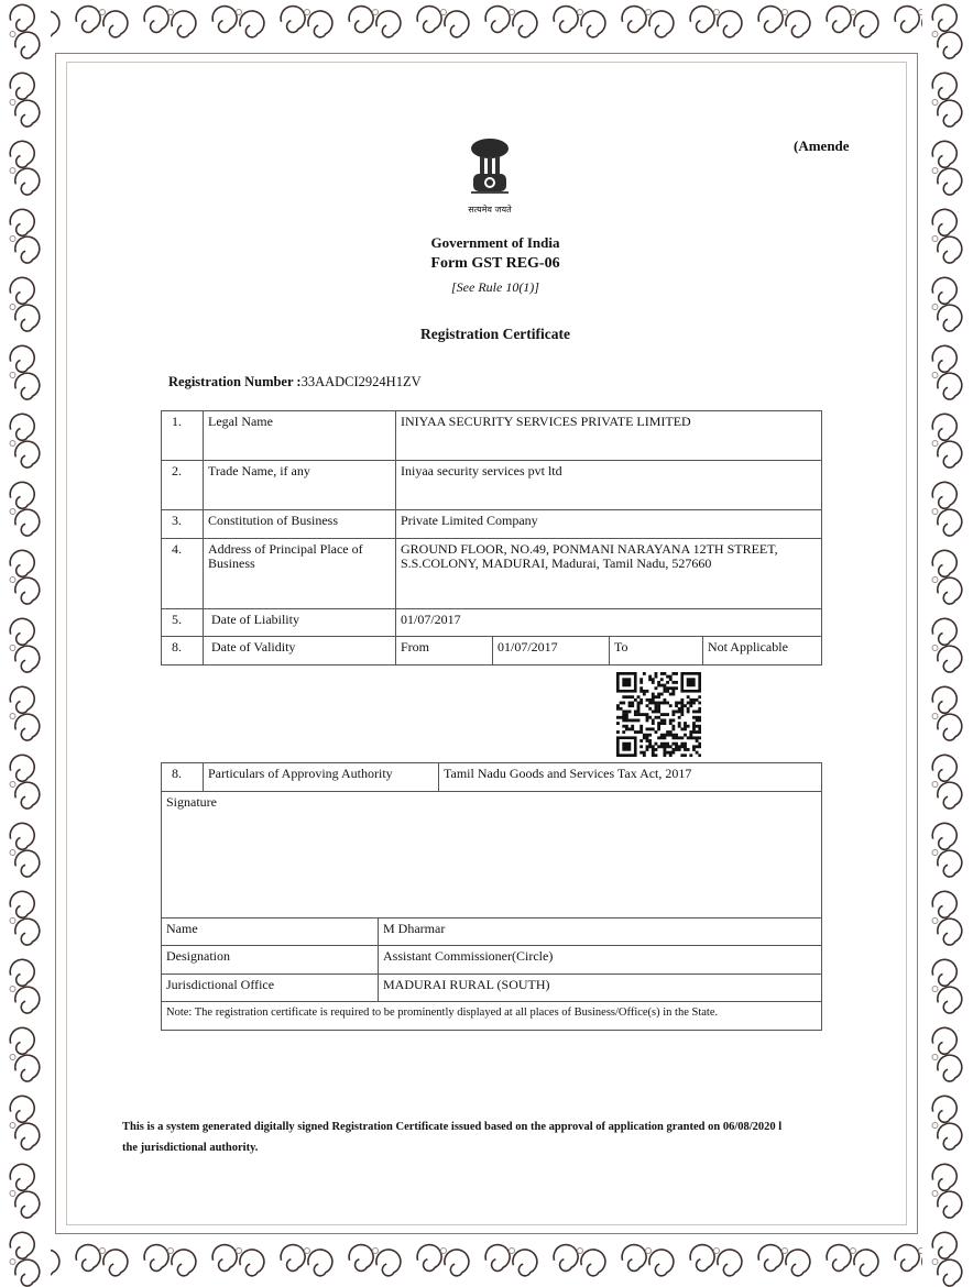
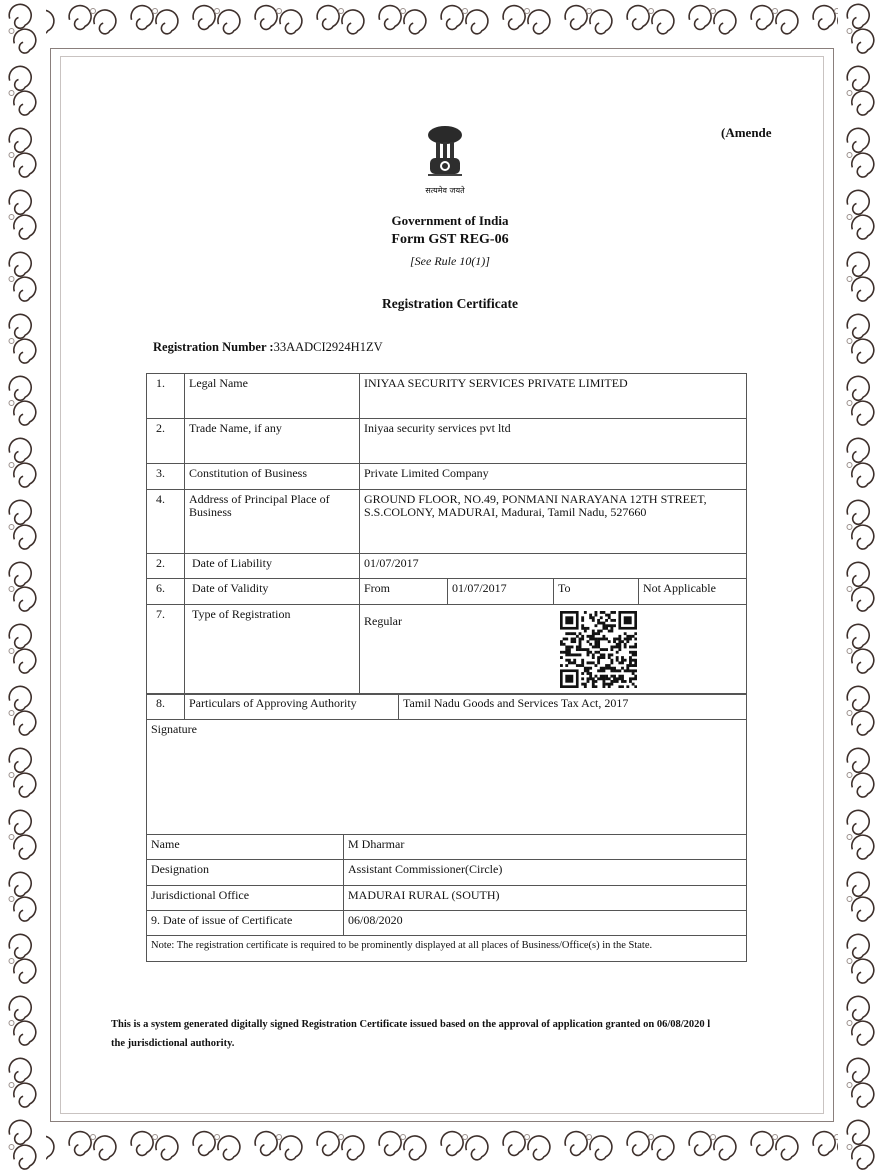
  सत्यमेव जयते
  (Amende
  Government of India
  Form GST REG-06
  [See Rule 10(1)]
  Registration Certificate
  Registration Number :33AADCI2924H1ZV
  1.	Legal Name	INIYAA SECURITY SERVICES PRIVATE LIMITED
  2.	Trade Name, if any	Iniyaa security services pvt ltd
  3.	Constitution of Business	Private Limited Company
  4.	Address of Principal Place of Business	GROUND FLOOR, NO.49, PONMANI NARAYANA 12TH STREET, S.S.COLONY, MADURAI, Madurai, Tamil Nadu, 527660
- 5.	Date of Liability	01/07/2017
+ 2.	Date of Liability	01/07/2017
- 8.	Date of Validity	From	01/07/2017	To	Not Applicable
+ 6.	Date of Validity	From	01/07/2017	To	Not Applicable
+ 7.	Type of Registration	Regular
  8.	Particulars of Approving Authority	Tamil Nadu Goods and Services Tax Act, 2017
  Signature
  Name	M Dharmar
  Designation	Assistant Commissioner(Circle)
  Jurisdictional Office	MADURAI RURAL (SOUTH)
+ 9. Date of issue of Certificate	06/08/2020
  Note: The registration certificate is required to be prominently displayed at all places of Business/Office(s) in the State.
  This is a system generated digitally signed Registration Certificate issued based on the approval of application granted on 06/08/2020 l
  the jurisdictional authority.
